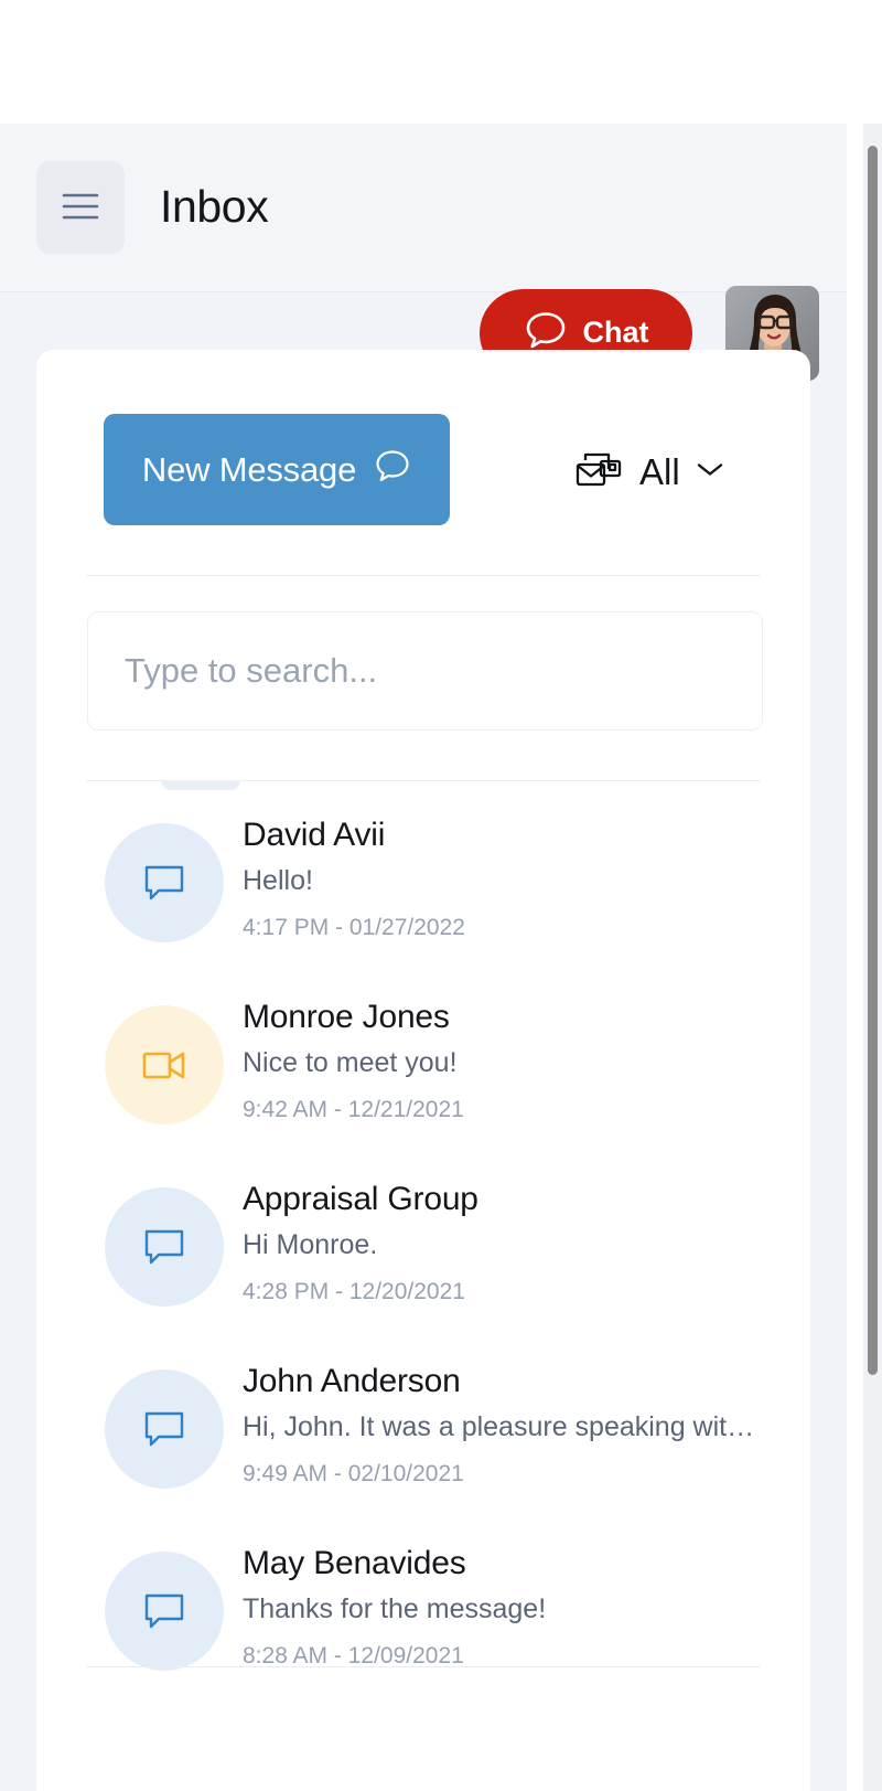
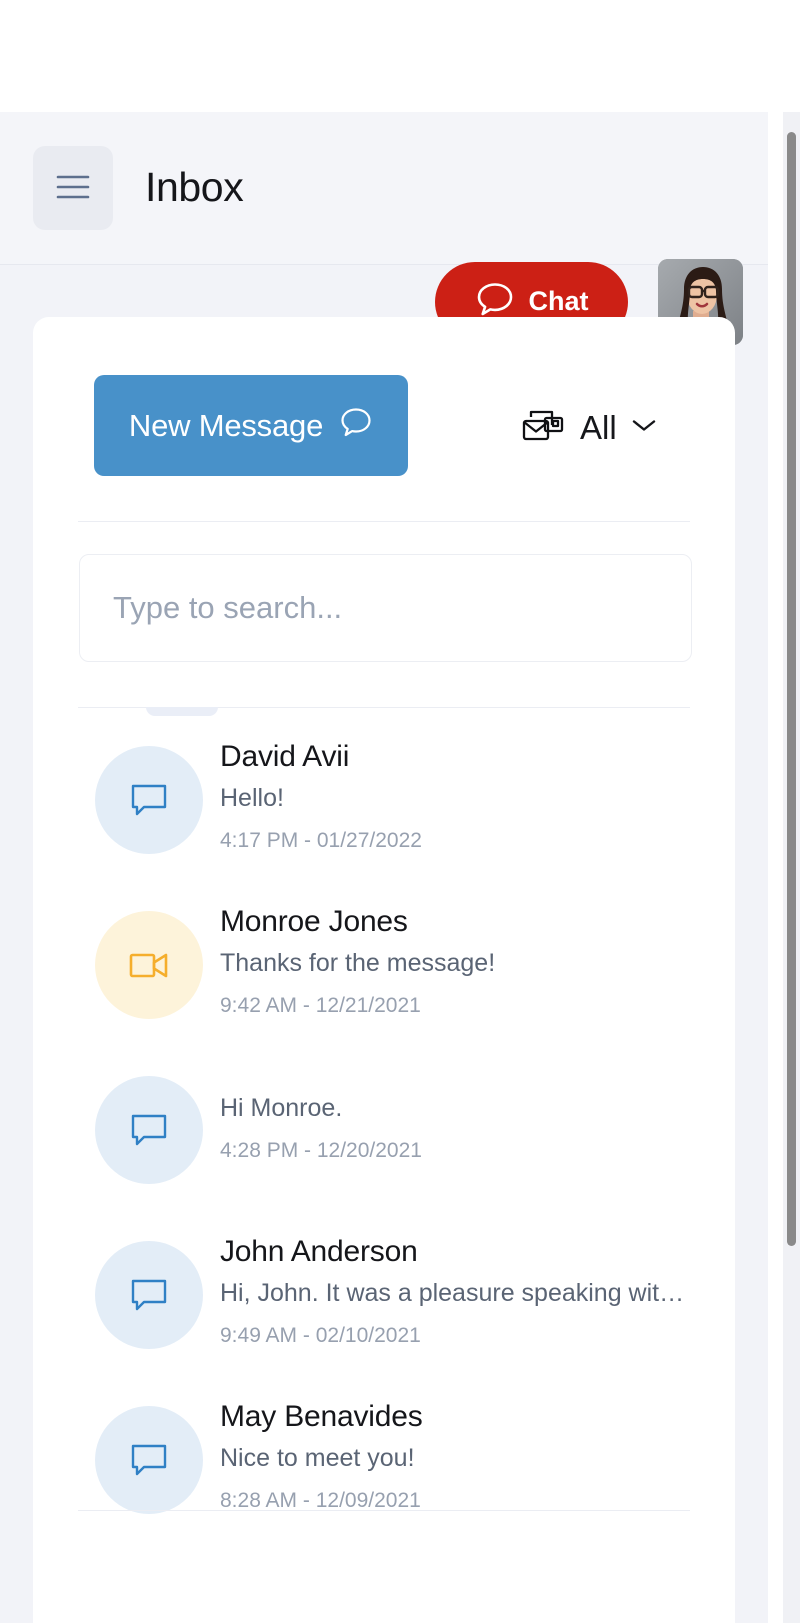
  Inbox
  Chat
  New Message
  All
  Type to search...
  David Avii
  Hello!
  4:17 PM - 01/27/2022
  Monroe Jones
- Nice to meet you!
+ Thanks for the message!
  9:42 AM - 12/21/2021
- Appraisal Group
  Hi Monroe.
  4:28 PM - 12/20/2021
  John Anderson
  Hi, John. It was a pleasure speaking with y
  9:49 AM - 02/10/2021
  May Benavides
- Thanks for the message!
+ Nice to meet you!
  8:28 AM - 12/09/2021
